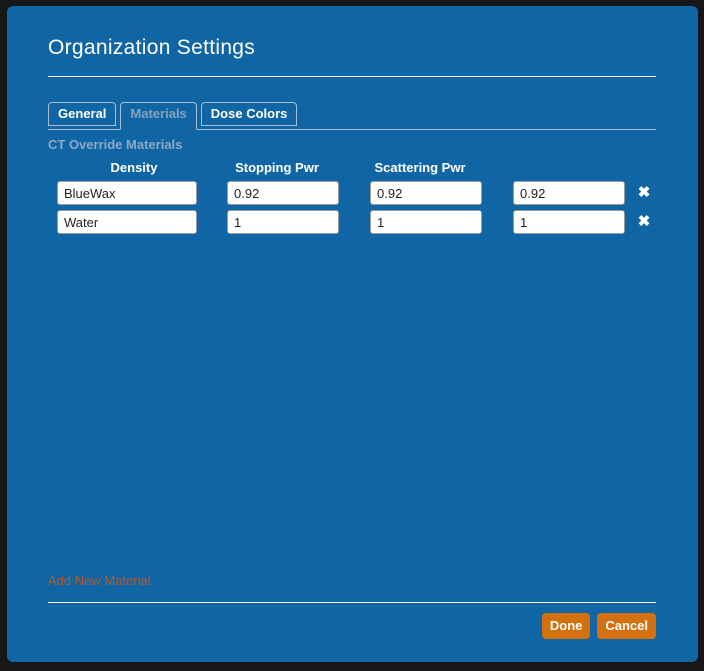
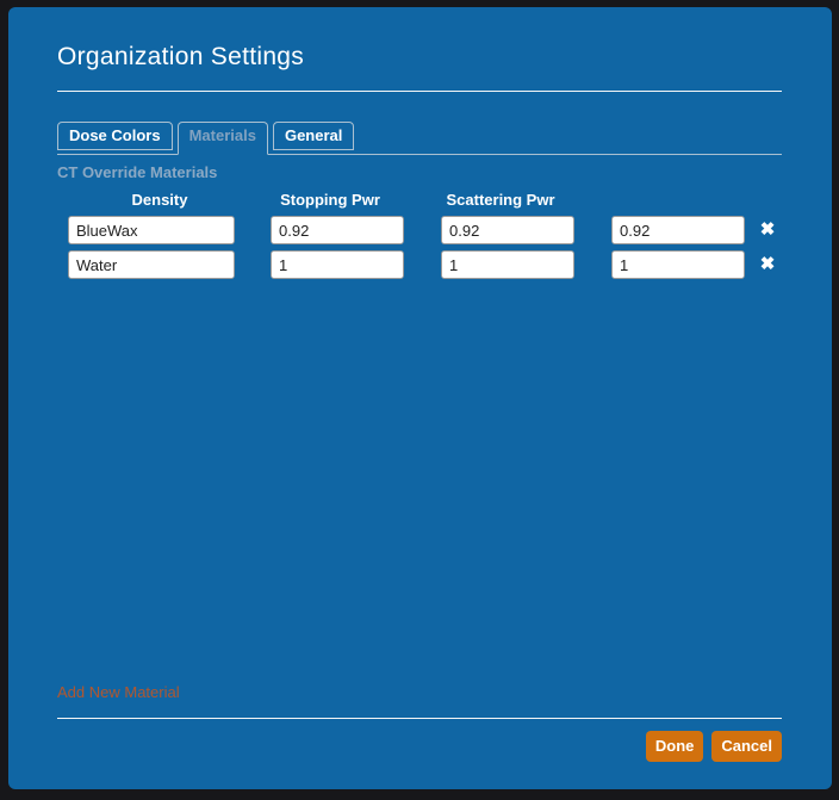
  Organization Settings
- General
+ Dose Colors
  Materials
- Dose Colors
+ General
  CT Override Materials
  Density
  Stopping Pwr
  Scattering Pwr
  BlueWax
  0.92
  0.92
  0.92
  ✖
  Water
  1
  1
  1
  ✖
  Add New Material
  Done
  Cancel
